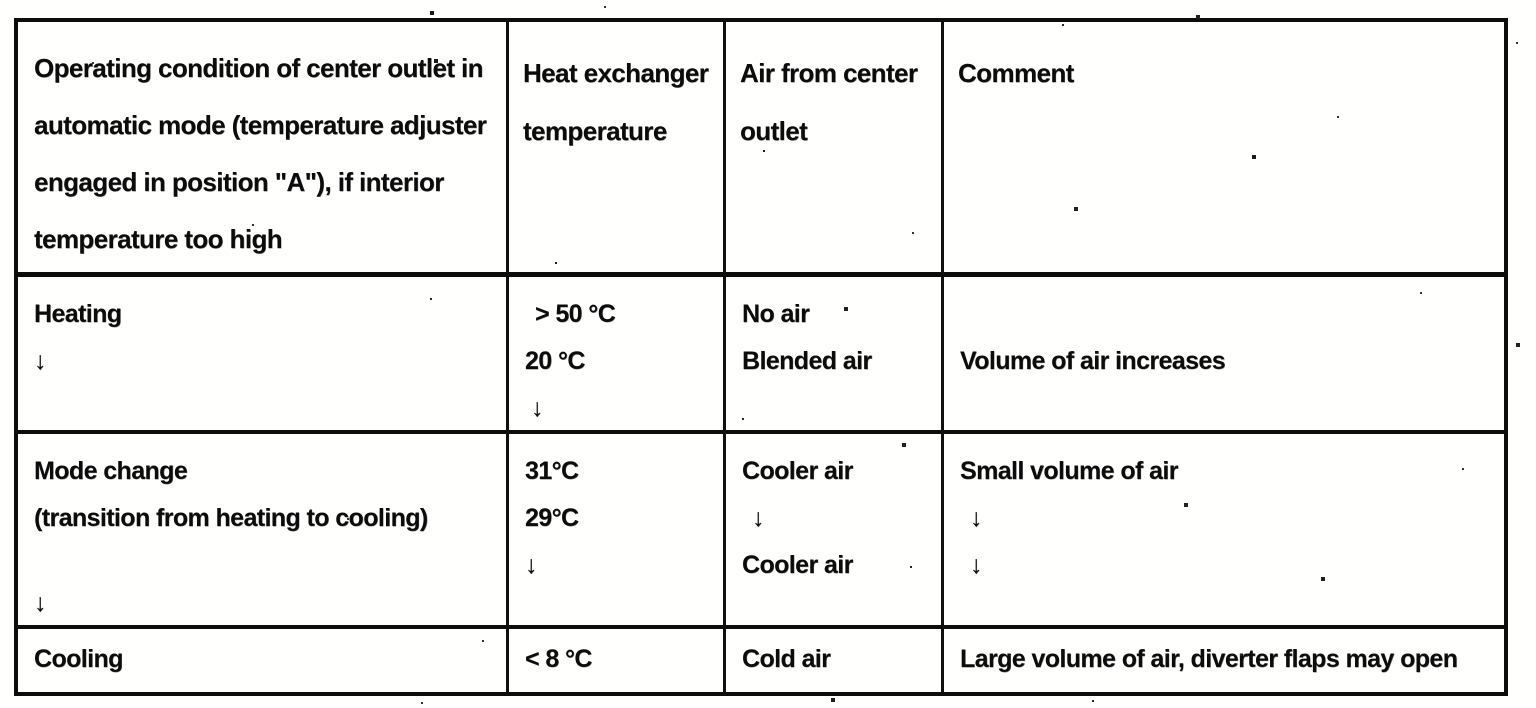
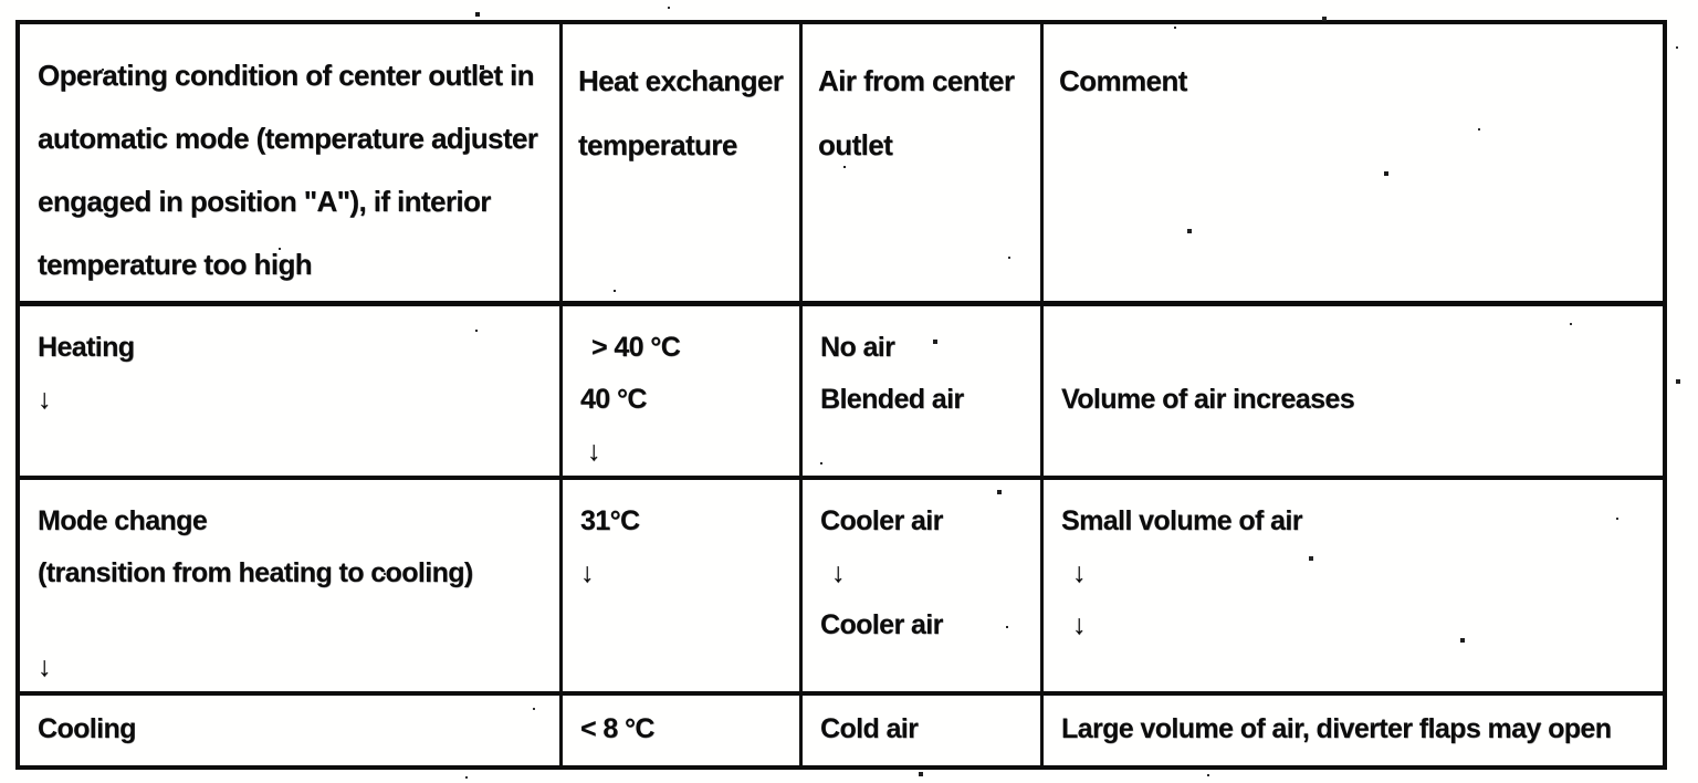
  Operating condition of center outlet in
  automatic mode (temperature adjuster
  engaged in position "A"), if interior
  temperature too high
  Heat exchanger
  temperature
  Air from center
  outlet
  Comment
  Heating
  ↓
- > 50 °C
+ > 40 °C
- 20 °C
+ 40 °C
  ↓
  No air
  Blended air
  Volume of air increases
  Mode change
  (transition from heating to cooling)
  ↓
  31°C
- 29°C
  ↓
  Cooler air
  ↓
  Cooler air
  Small volume of air
  ↓
  ↓
  Cooling
  < 8 °C
  Cold air
  Large volume of air, diverter flaps may open
